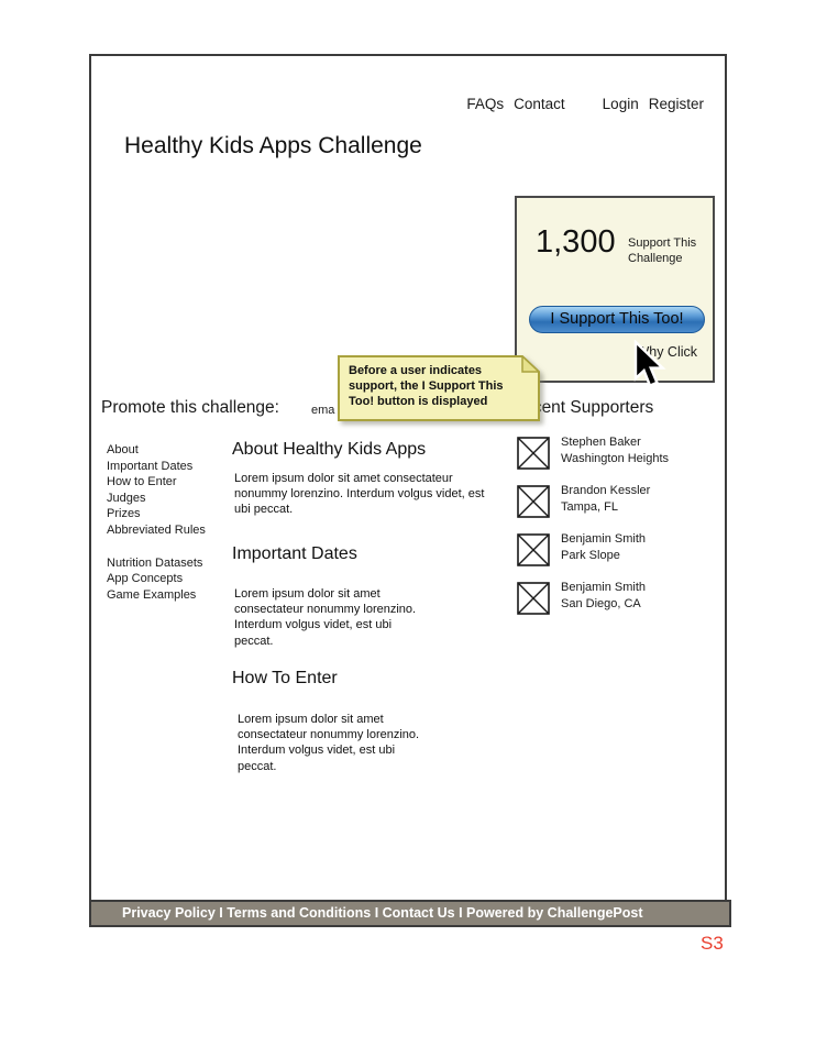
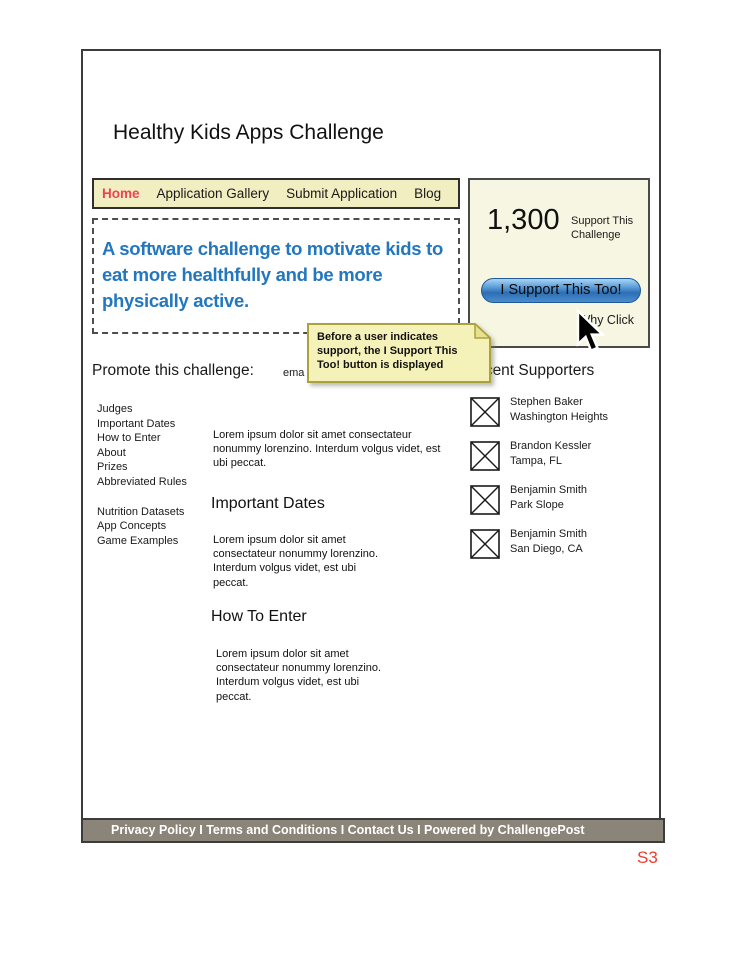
- FAQs
- Contact
- Login
- Register
  Healthy Kids Apps Challenge
+ Home
+ Application Gallery
+ Submit Application
+ Blog
+ A software challenge to motivate kids to eat more healthfully and be more physically active.
  1,300
  Support This Challenge
  I Support This Too!
  hy Click
  Promote this challenge:
  ema
  ent Supporters
  Before a user indicates support, the I Support This Too! button is displayed
- About
+ Judges
  Important Dates
  How to Enter
- Judges
+ About
  Prizes
  Abbreviated Rules
  Nutrition Datasets
  App Concepts
  Game Examples
- About Healthy Kids Apps
  Lorem ipsum dolor sit amet consectateur nonummy lorenzino. Interdum volgus videt, est ubi peccat.
  Important Dates
  Lorem ipsum dolor sit amet consectateur nonummy lorenzino. Interdum volgus videt, est ubi peccat.
  How To Enter
  Lorem ipsum dolor sit amet consectateur nonummy lorenzino. Interdum volgus videt, est ubi peccat.
  Stephen Baker
  Washington Heights
  Brandon Kessler
  Tampa, FL
  Benjamin Smith
  Park Slope
  Benjamin Smith
  San Diego, CA
  Privacy Policy I Terms and Conditions I Contact Us I Powered by ChallengePost
  S3
